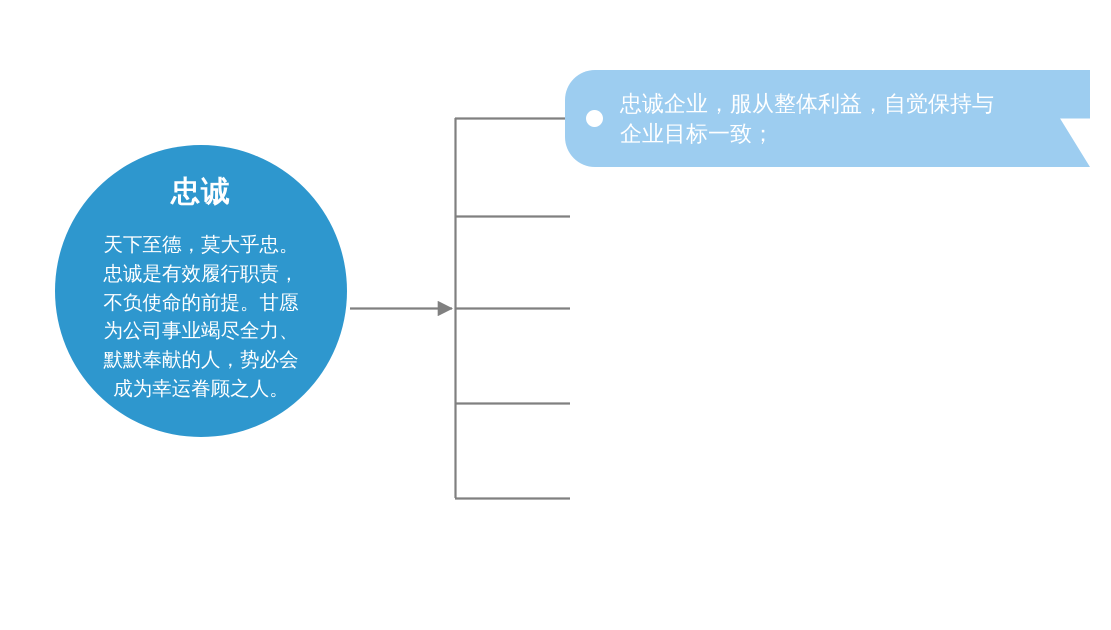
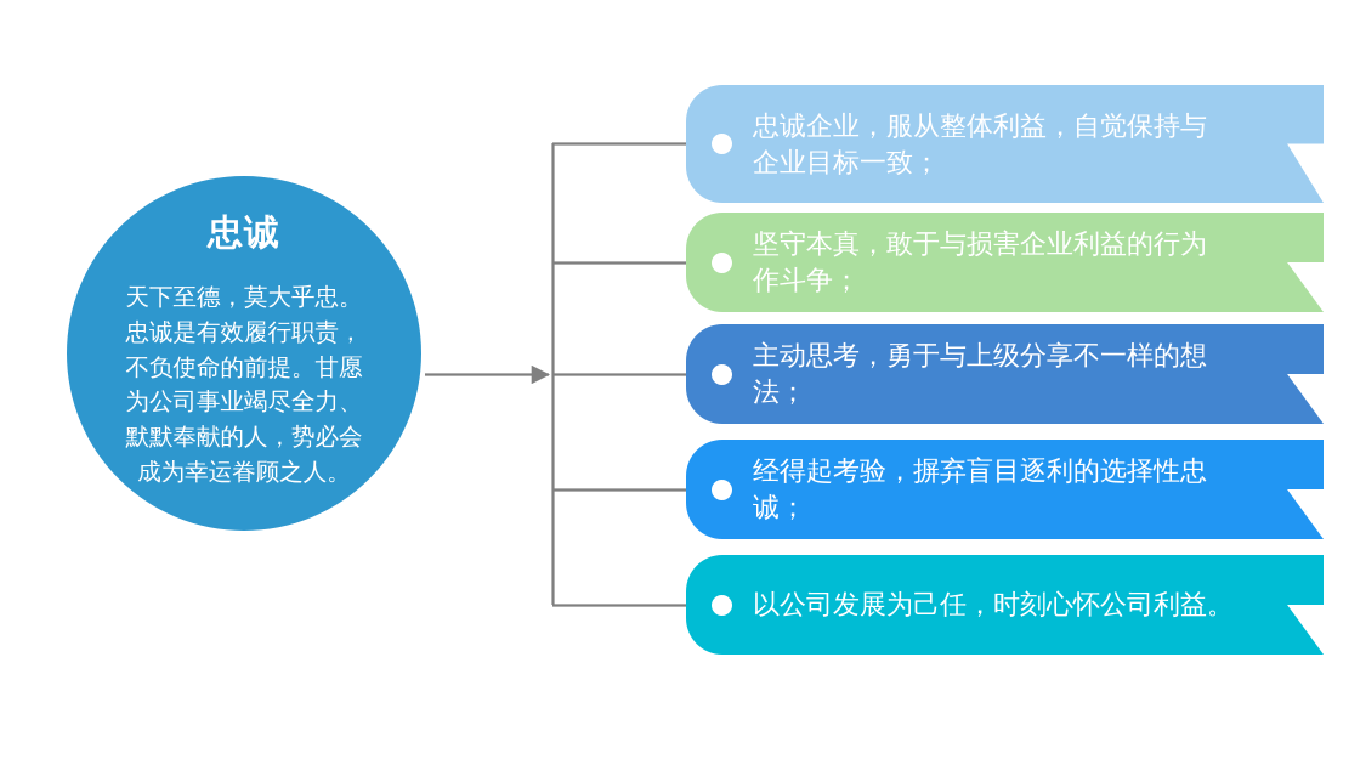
  忠诚
  天下至德，莫大乎忠。
  忠诚是有效履行职责，
  不负使命的前提。甘愿
  为公司事业竭尽全力、
  默默奉献的人，势必会
  成为幸运眷顾之人。
  忠诚企业，服从整体利益，自觉保持与
  企业目标一致；
+ 坚守本真，敢于与损害企业利益的行为
+ 作斗争；
+ 主动思考，勇于与上级分享不一样的想
+ 法；
+ 经得起考验，摒弃盲目逐利的选择性忠
+ 诚；
+ 以公司发展为己任，时刻心怀公司利益。
